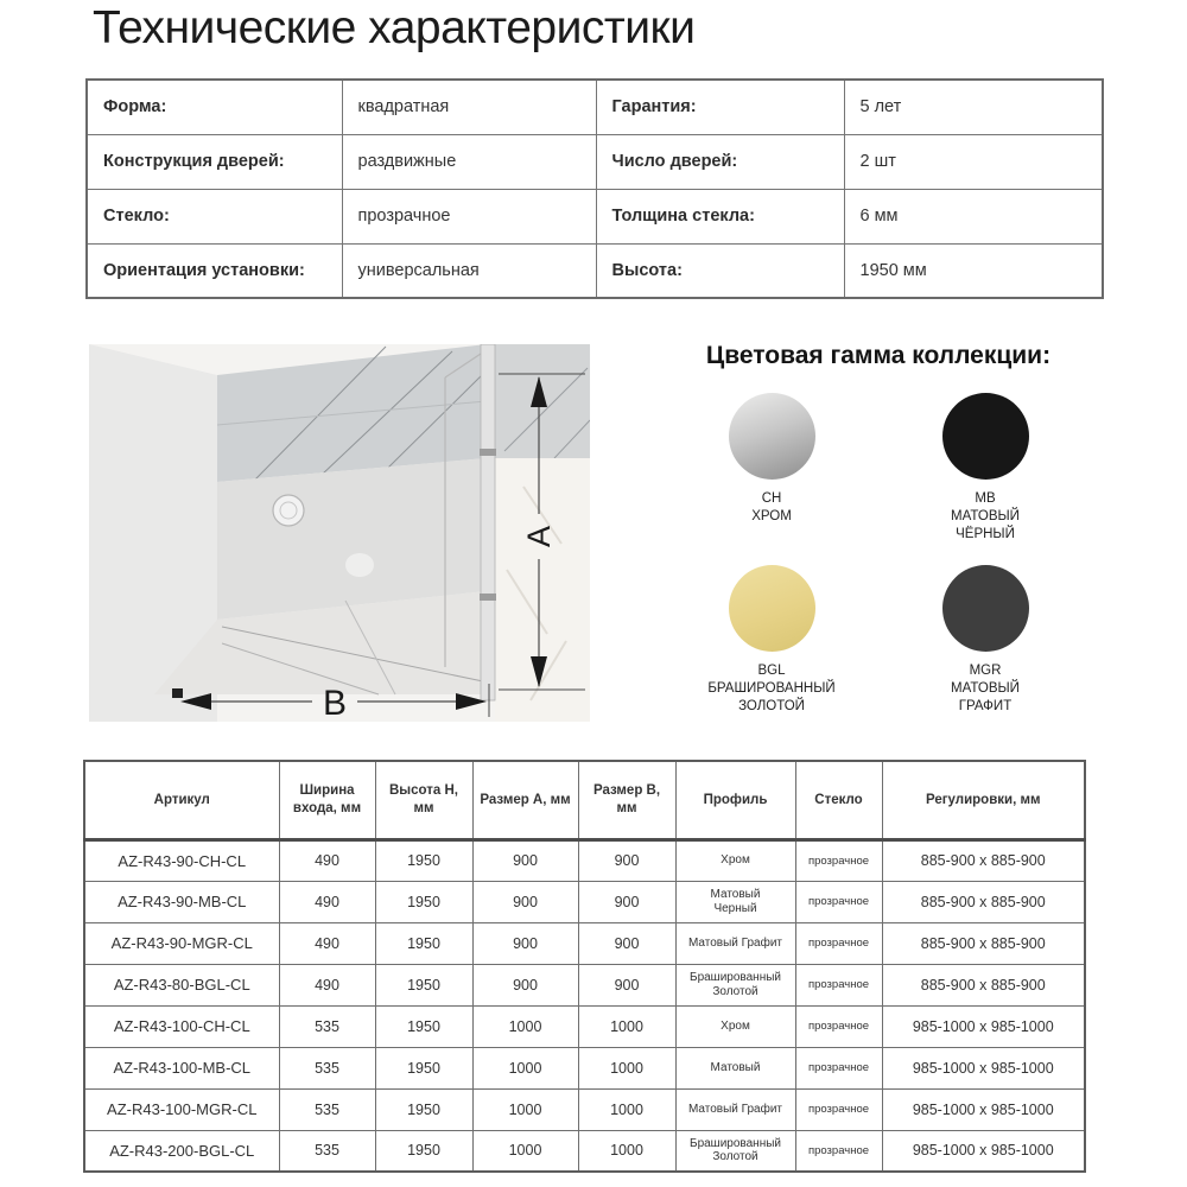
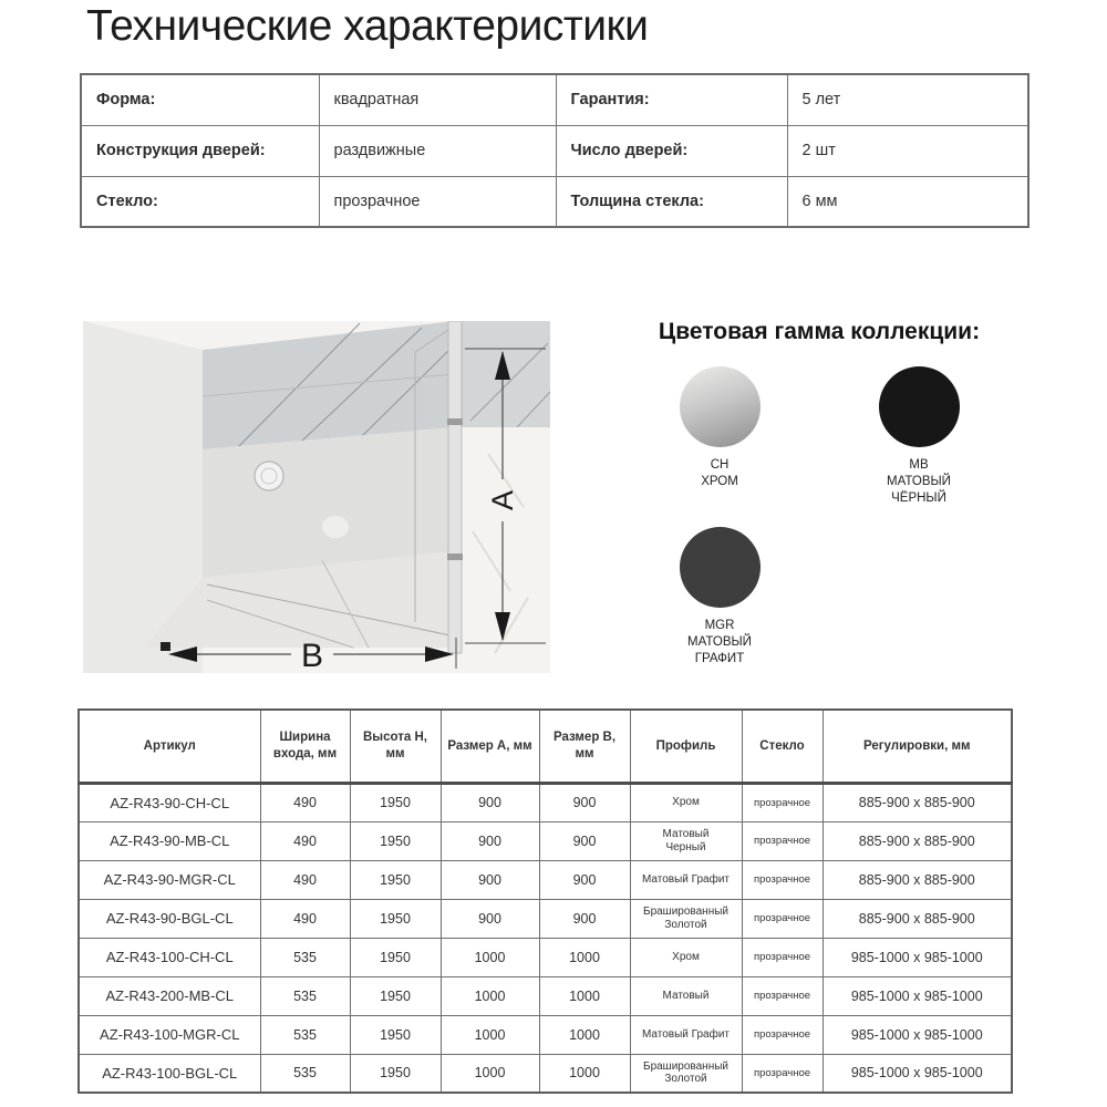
  Технические характеристики
  Форма:	квадратная	Гарантия:	5 лет
  Конструкция дверей:	раздвижные	Число дверей:	2 шт
  Стекло:	прозрачное	Толщина стекла:	6 мм
- Ориентация установки:	универсальная	Высота:	1950 мм
  B
  Цветовая гамма коллекции:
  CH
  ХРОМ
  MB
  МАТОВЫЙ
  ЧЁРНЫЙ
- BGL
- БРАШИРОВАННЫЙ
- ЗОЛОТОЙ
  MGR
  МАТОВЫЙ
  ГРАФИТ
  Артикул	Ширина входа, мм	Высота H, мм	Размер A, мм	Размер B, мм	Профиль	Стекло	Регулировки, мм
  AZ-R43-90-CH-CL	490	1950	900	900	Хром	прозрачное	885-900 x 885-900
  AZ-R43-90-MB-CL	490	1950	900	900	Матовый Черный	прозрачное	885-900 x 885-900
  AZ-R43-90-MGR-CL	490	1950	900	900	Матовый Графит	прозрачное	885-900 x 885-900
- AZ-R43-80-BGL-CL	490	1950	900	900	Брашированный Золотой	прозрачное	885-900 x 885-900
+ AZ-R43-90-BGL-CL	490	1950	900	900	Брашированный Золотой	прозрачное	885-900 x 885-900
  AZ-R43-100-CH-CL	535	1950	1000	1000	Хром	прозрачное	985-1000 x 985-1000
- AZ-R43-100-MB-CL	535	1950	1000	1000	Матовый	прозрачное	985-1000 x 985-1000
+ AZ-R43-200-MB-CL	535	1950	1000	1000	Матовый	прозрачное	985-1000 x 985-1000
  AZ-R43-100-MGR-CL	535	1950	1000	1000	Матовый Графит	прозрачное	985-1000 x 985-1000
- AZ-R43-200-BGL-CL	535	1950	1000	1000	Брашированный Золотой	прозрачное	985-1000 x 985-1000
+ AZ-R43-100-BGL-CL	535	1950	1000	1000	Брашированный Золотой	прозрачное	985-1000 x 985-1000
